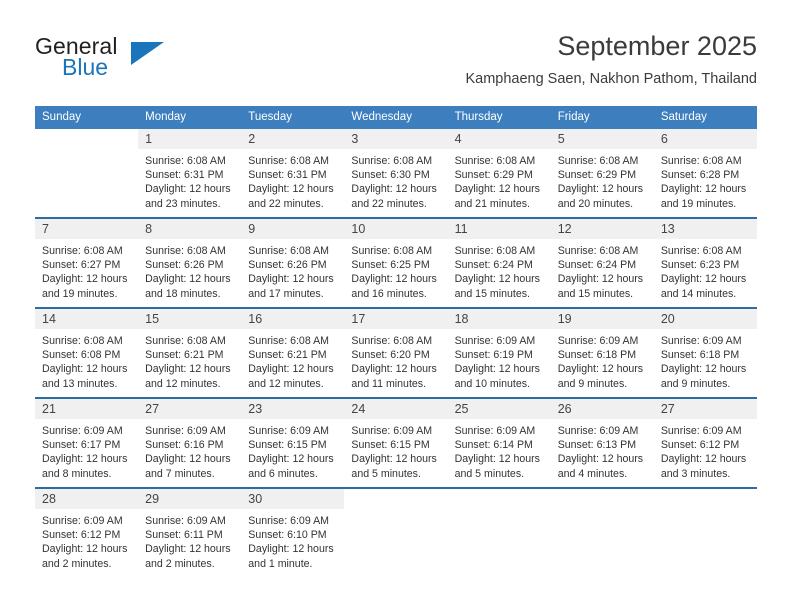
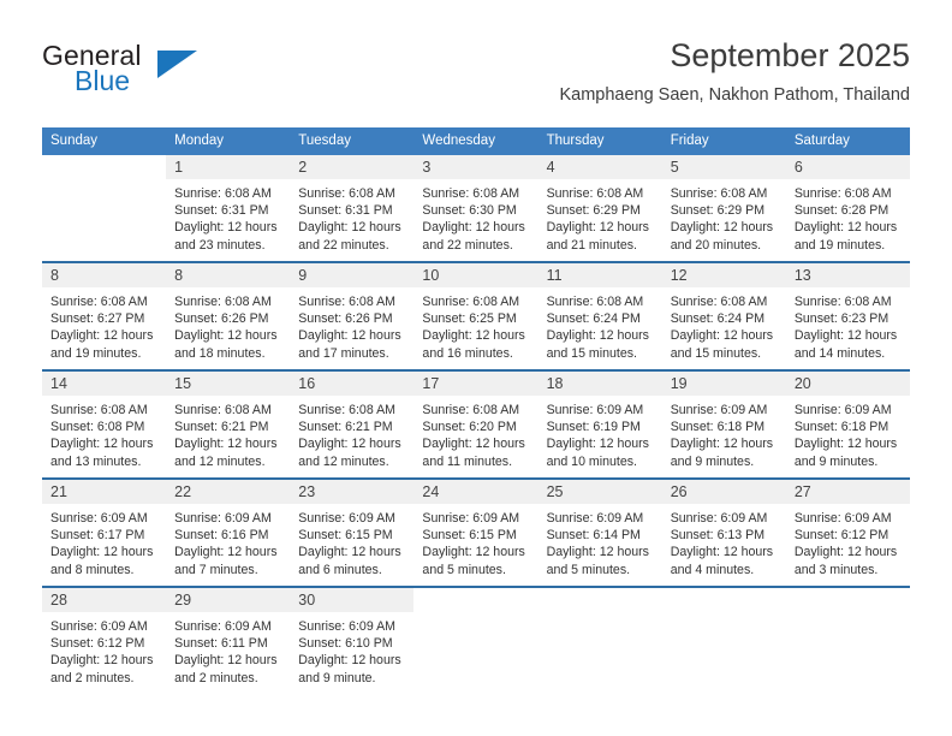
  General
  Blue
  September 2025
  Kamphaeng Saen, Nakhon Pathom, Thailand
  Sunday	Monday	Tuesday	Wednesday	Thursday	Friday	Saturday
  	1Sunrise: 6:08 AMSunset: 6:31 PMDaylight: 12 hoursand 23 minutes.	2Sunrise: 6:08 AMSunset: 6:31 PMDaylight: 12 hoursand 22 minutes.	3Sunrise: 6:08 AMSunset: 6:30 PMDaylight: 12 hoursand 22 minutes.	4Sunrise: 6:08 AMSunset: 6:29 PMDaylight: 12 hoursand 21 minutes.	5Sunrise: 6:08 AMSunset: 6:29 PMDaylight: 12 hoursand 20 minutes.	6Sunrise: 6:08 AMSunset: 6:28 PMDaylight: 12 hoursand 19 minutes.
- 7Sunrise: 6:08 AMSunset: 6:27 PMDaylight: 12 hoursand 19 minutes.	8Sunrise: 6:08 AMSunset: 6:26 PMDaylight: 12 hoursand 18 minutes.	9Sunrise: 6:08 AMSunset: 6:26 PMDaylight: 12 hoursand 17 minutes.	10Sunrise: 6:08 AMSunset: 6:25 PMDaylight: 12 hoursand 16 minutes.	11Sunrise: 6:08 AMSunset: 6:24 PMDaylight: 12 hoursand 15 minutes.	12Sunrise: 6:08 AMSunset: 6:24 PMDaylight: 12 hoursand 15 minutes.	13Sunrise: 6:08 AMSunset: 6:23 PMDaylight: 12 hoursand 14 minutes.
+ 8Sunrise: 6:08 AMSunset: 6:27 PMDaylight: 12 hoursand 19 minutes.	8Sunrise: 6:08 AMSunset: 6:26 PMDaylight: 12 hoursand 18 minutes.	9Sunrise: 6:08 AMSunset: 6:26 PMDaylight: 12 hoursand 17 minutes.	10Sunrise: 6:08 AMSunset: 6:25 PMDaylight: 12 hoursand 16 minutes.	11Sunrise: 6:08 AMSunset: 6:24 PMDaylight: 12 hoursand 15 minutes.	12Sunrise: 6:08 AMSunset: 6:24 PMDaylight: 12 hoursand 15 minutes.	13Sunrise: 6:08 AMSunset: 6:23 PMDaylight: 12 hoursand 14 minutes.
  14Sunrise: 6:08 AMSunset: 6:08 PMDaylight: 12 hoursand 13 minutes.	15Sunrise: 6:08 AMSunset: 6:21 PMDaylight: 12 hoursand 12 minutes.	16Sunrise: 6:08 AMSunset: 6:21 PMDaylight: 12 hoursand 12 minutes.	17Sunrise: 6:08 AMSunset: 6:20 PMDaylight: 12 hoursand 11 minutes.	18Sunrise: 6:09 AMSunset: 6:19 PMDaylight: 12 hoursand 10 minutes.	19Sunrise: 6:09 AMSunset: 6:18 PMDaylight: 12 hoursand 9 minutes.	20Sunrise: 6:09 AMSunset: 6:18 PMDaylight: 12 hoursand 9 minutes.
- 21Sunrise: 6:09 AMSunset: 6:17 PMDaylight: 12 hoursand 8 minutes.	27Sunrise: 6:09 AMSunset: 6:16 PMDaylight: 12 hoursand 7 minutes.	23Sunrise: 6:09 AMSunset: 6:15 PMDaylight: 12 hoursand 6 minutes.	24Sunrise: 6:09 AMSunset: 6:15 PMDaylight: 12 hoursand 5 minutes.	25Sunrise: 6:09 AMSunset: 6:14 PMDaylight: 12 hoursand 5 minutes.	26Sunrise: 6:09 AMSunset: 6:13 PMDaylight: 12 hoursand 4 minutes.	27Sunrise: 6:09 AMSunset: 6:12 PMDaylight: 12 hoursand 3 minutes.
+ 21Sunrise: 6:09 AMSunset: 6:17 PMDaylight: 12 hoursand 8 minutes.	22Sunrise: 6:09 AMSunset: 6:16 PMDaylight: 12 hoursand 7 minutes.	23Sunrise: 6:09 AMSunset: 6:15 PMDaylight: 12 hoursand 6 minutes.	24Sunrise: 6:09 AMSunset: 6:15 PMDaylight: 12 hoursand 5 minutes.	25Sunrise: 6:09 AMSunset: 6:14 PMDaylight: 12 hoursand 5 minutes.	26Sunrise: 6:09 AMSunset: 6:13 PMDaylight: 12 hoursand 4 minutes.	27Sunrise: 6:09 AMSunset: 6:12 PMDaylight: 12 hoursand 3 minutes.
- 28Sunrise: 6:09 AMSunset: 6:12 PMDaylight: 12 hoursand 2 minutes.	29Sunrise: 6:09 AMSunset: 6:11 PMDaylight: 12 hoursand 2 minutes.	30Sunrise: 6:09 AMSunset: 6:10 PMDaylight: 12 hoursand 1 minute.
+ 28Sunrise: 6:09 AMSunset: 6:12 PMDaylight: 12 hoursand 2 minutes.	29Sunrise: 6:09 AMSunset: 6:11 PMDaylight: 12 hoursand 2 minutes.	30Sunrise: 6:09 AMSunset: 6:10 PMDaylight: 12 hoursand 9 minute.
